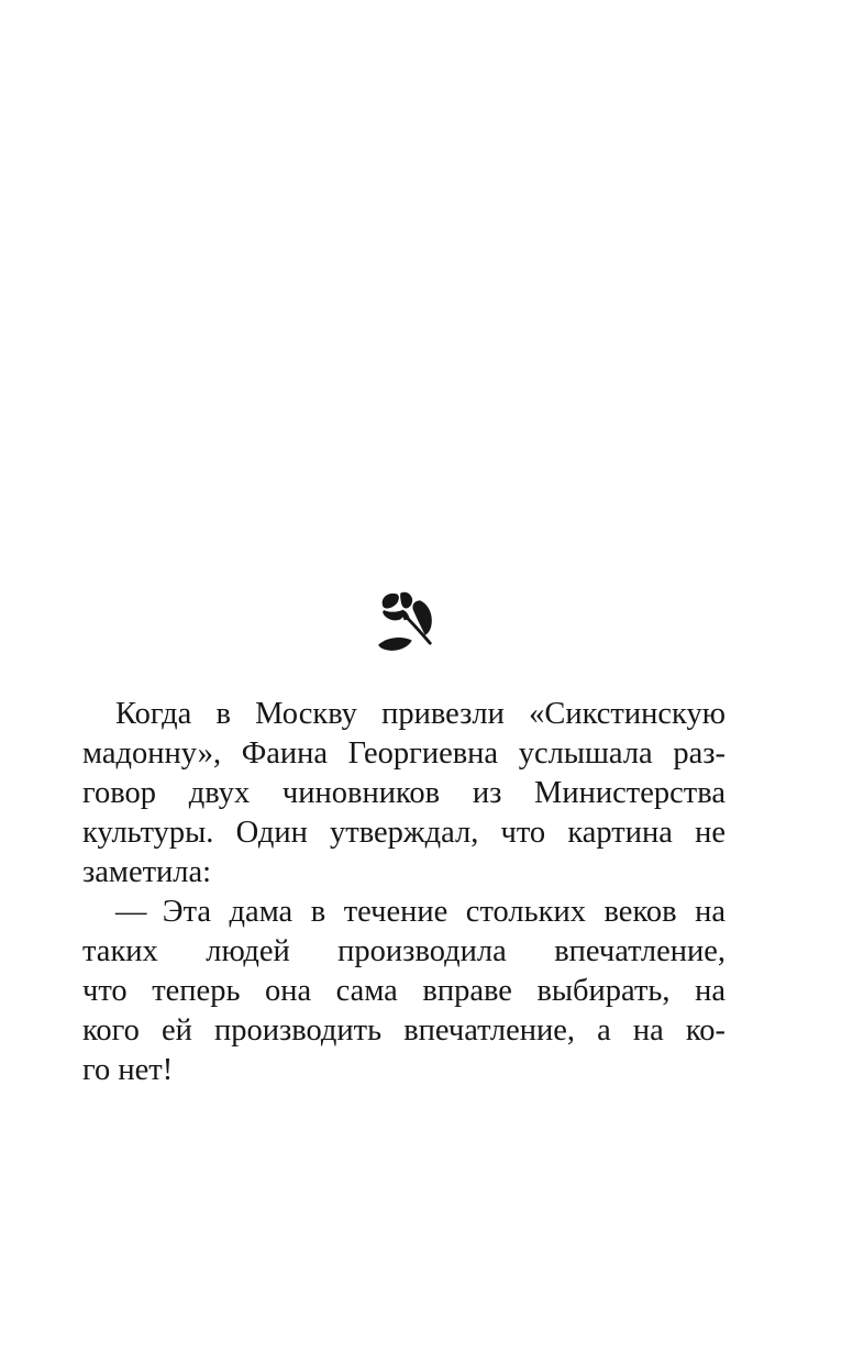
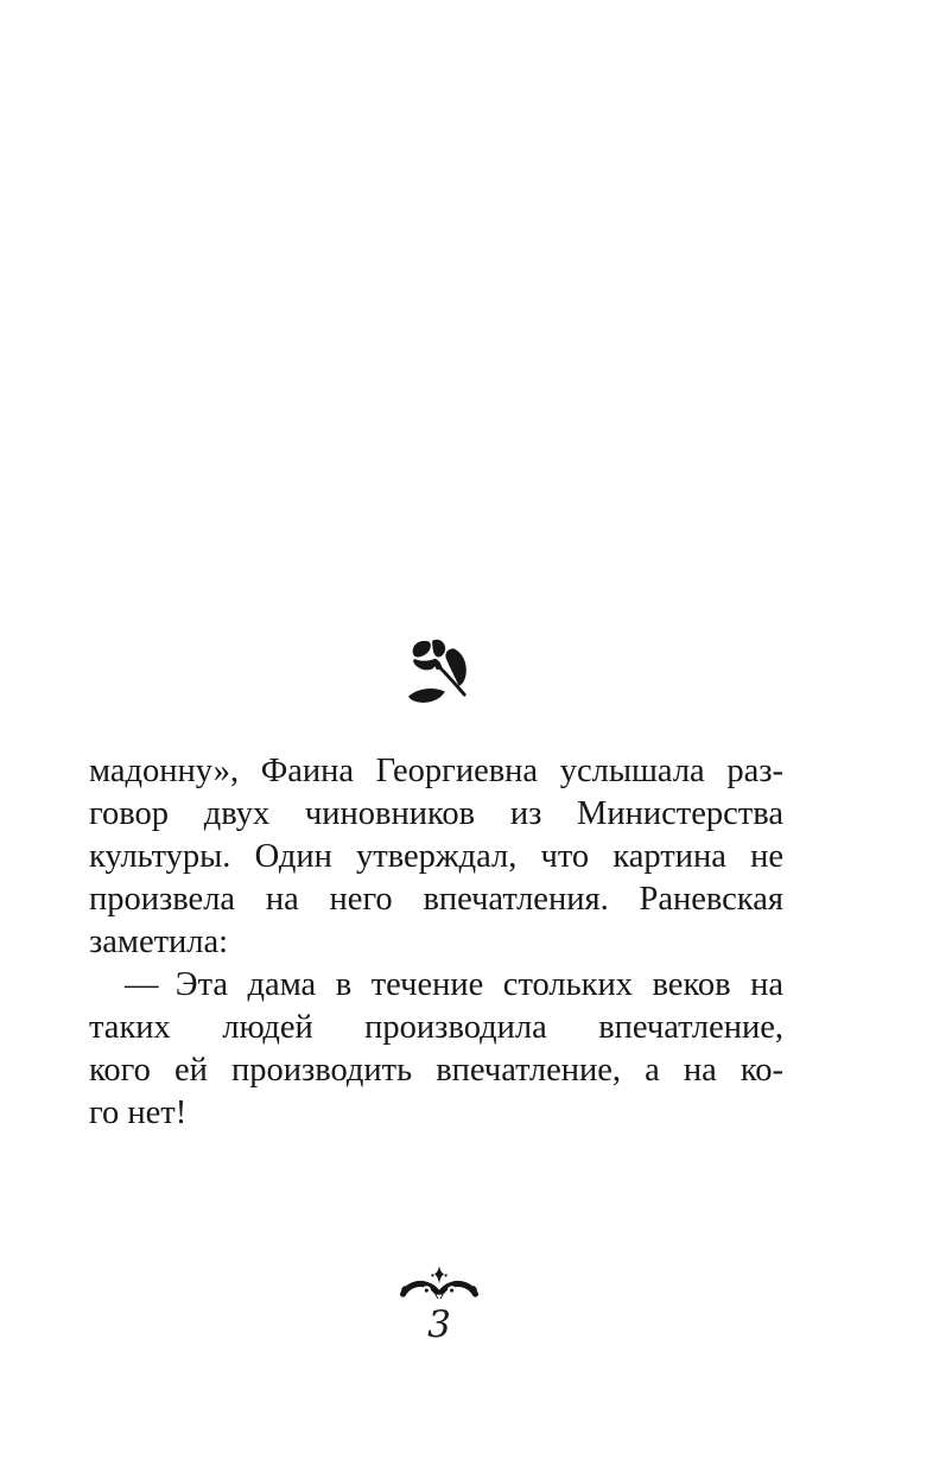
- Когда в Москву привезли «Сикстинскую
  мадонну», Фаина Георгиевна услышала раз-
  говор двух чиновников из Министерства
  культуры. Один утверждал, что картина не
+ произвела на него впечатления. Раневская
  заметила:
  — Эта дама в течение стольких веков на
  таких людей производила впечатление,
- что теперь она сама вправе выбирать, на
  кого ей производить впечатление, а на ко-
  го нет!
+ 3
